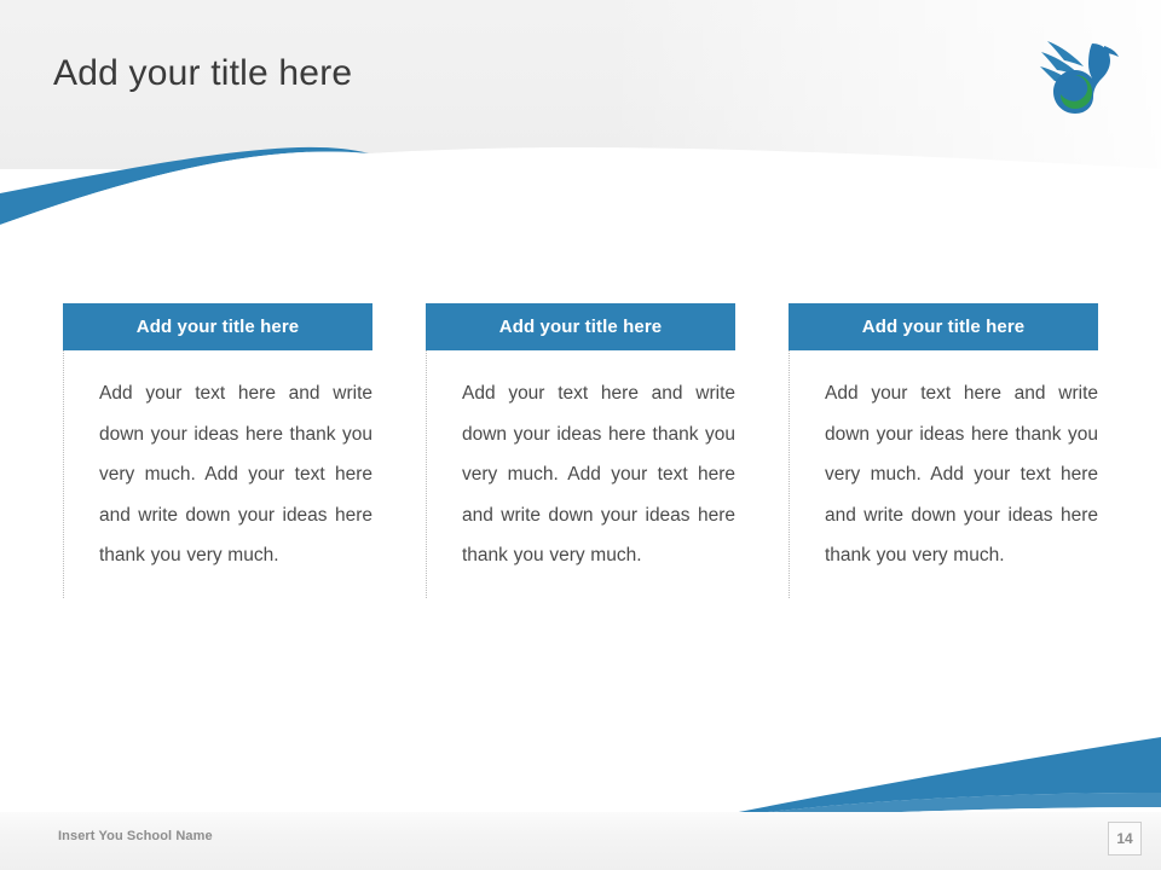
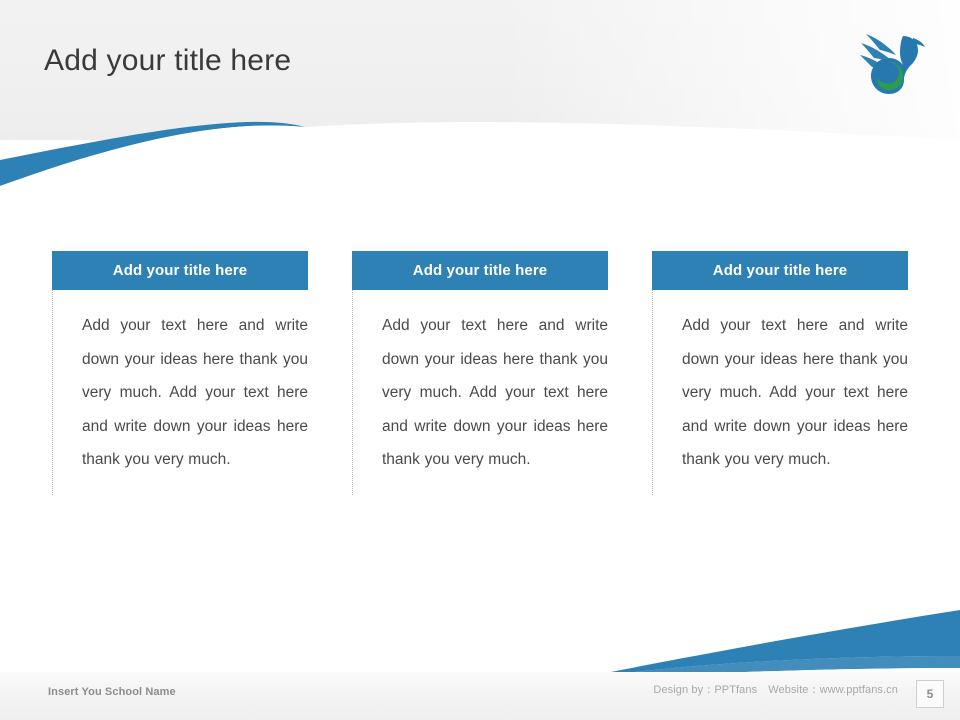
  Add your title here
  Add your title here
  Add your text here and write down your ideas here thank you very much. Add your text here and write down your ideas here thank you very much.
  Add your title here
  Add your text here and write down your ideas here thank you very much. Add your text here and write down your ideas here thank you very much.
  Add your title here
  Add your text here and write down your ideas here thank you very much. Add your text here and write down your ideas here thank you very much.
  Insert You School Name
+ Design by：PPTfans Website：www.pptfans.cn
- 14
+ 5
